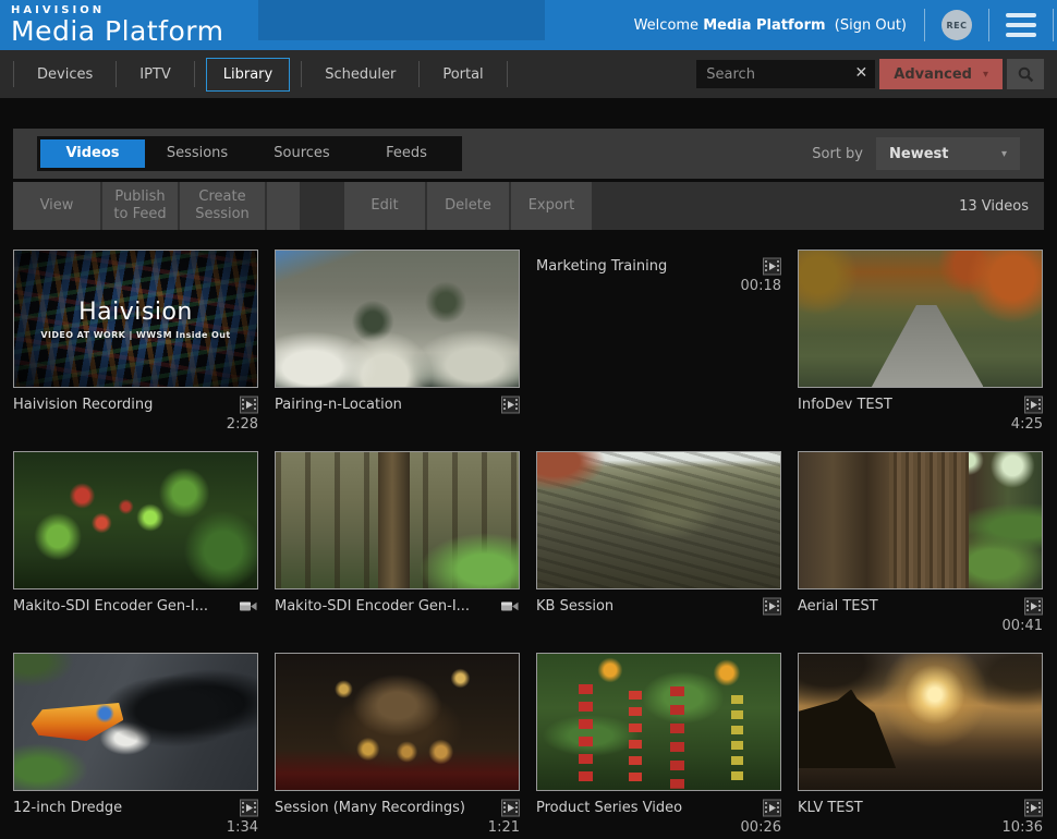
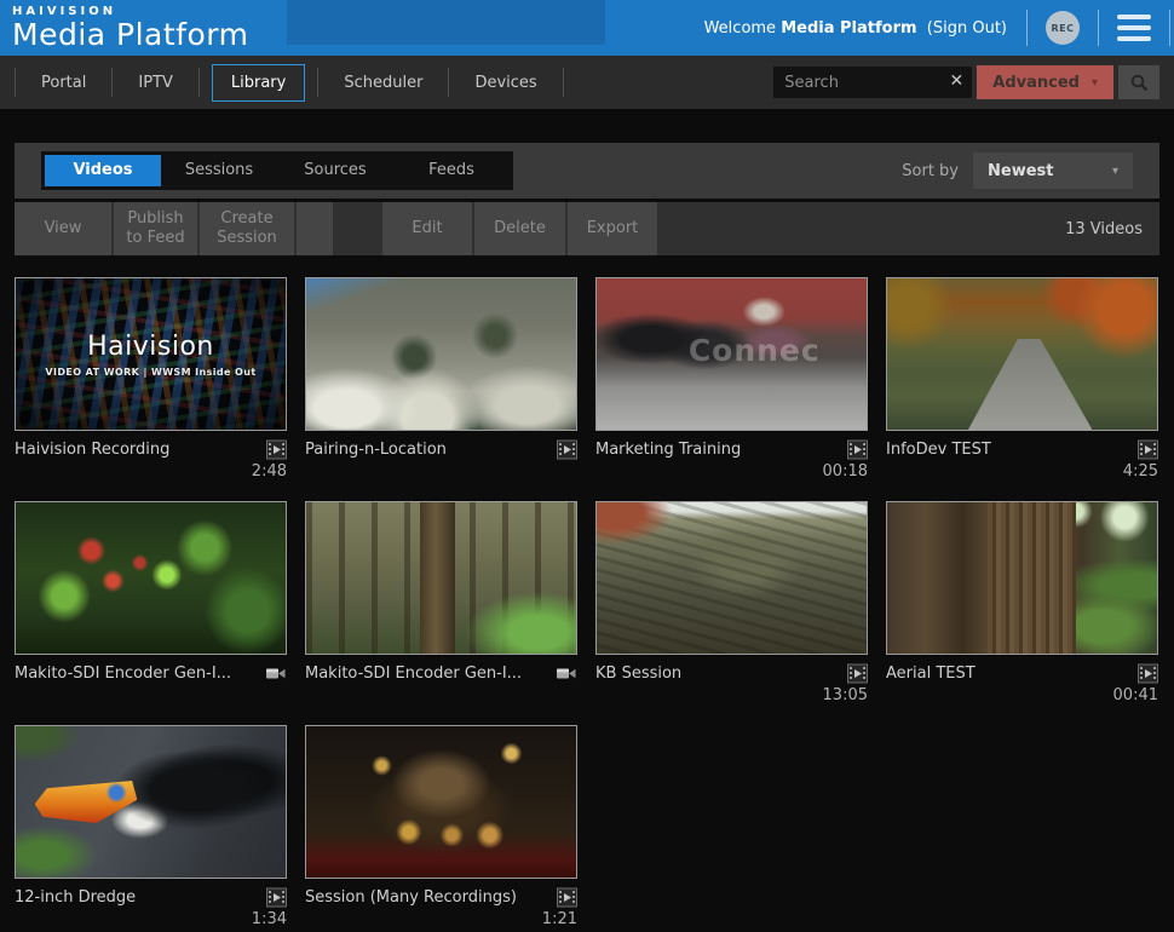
  HAIVISION
  Media Platform
  Welcome Media Platform (Sign Out)
  REC
- Devices
+ Portal
  IPTV
  Library
  Scheduler
- Portal
+ Devices
  Search
  ✕
  Advanced
  ▾
  Videos
  Sessions
  Sources
  Feeds
  Sort by
  Newest
  ▾
  View
  Publish to Feed
  Create Session
  Edit
  Delete
  Export
  13 Videos
  Haivision
  VIDEO AT WORK | WWSM Inside Out
  Haivision Recording
- 2:28
+ 2:48
  Pairing-n-Location
+ Connec
  Marketing Training
  00:18
  InfoDev TEST
  4:25
  Makito-SDI Encoder Gen-I...
  Makito-SDI Encoder Gen-I...
  KB Session
+ 13:05
  Aerial TEST
  00:41
  12-inch Dredge
  1:34
  Session (Many Recordings)
  1:21
- Product Series Video
- 00:26
- KLV TEST
- 10:36
